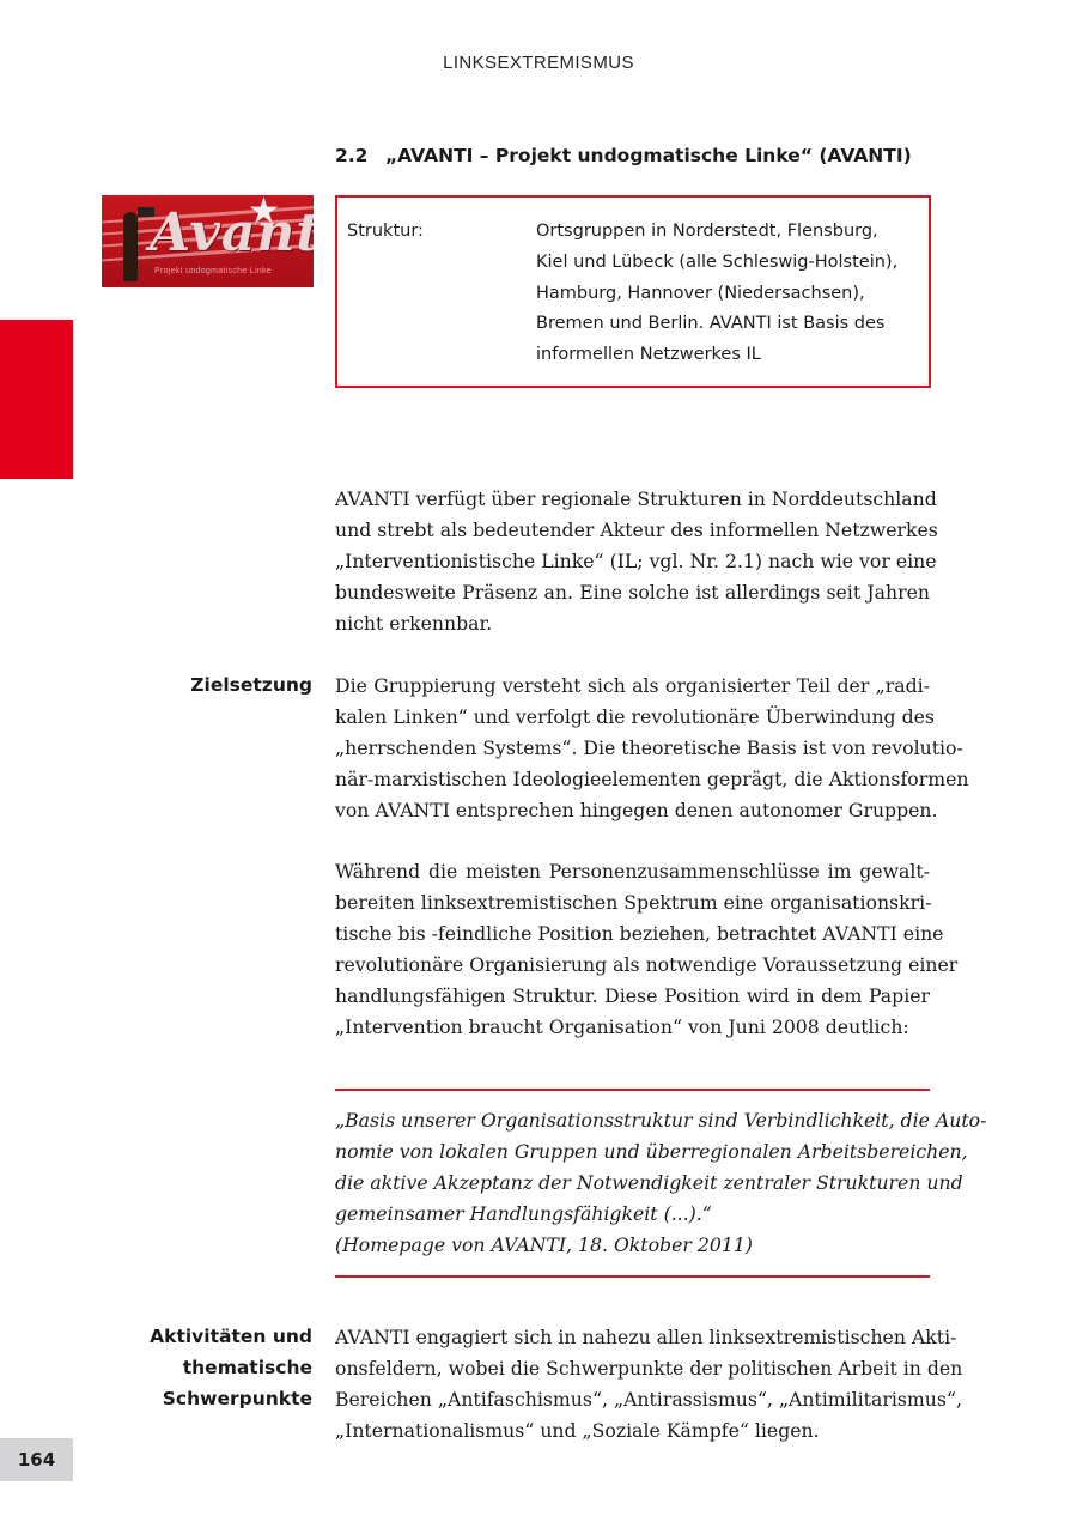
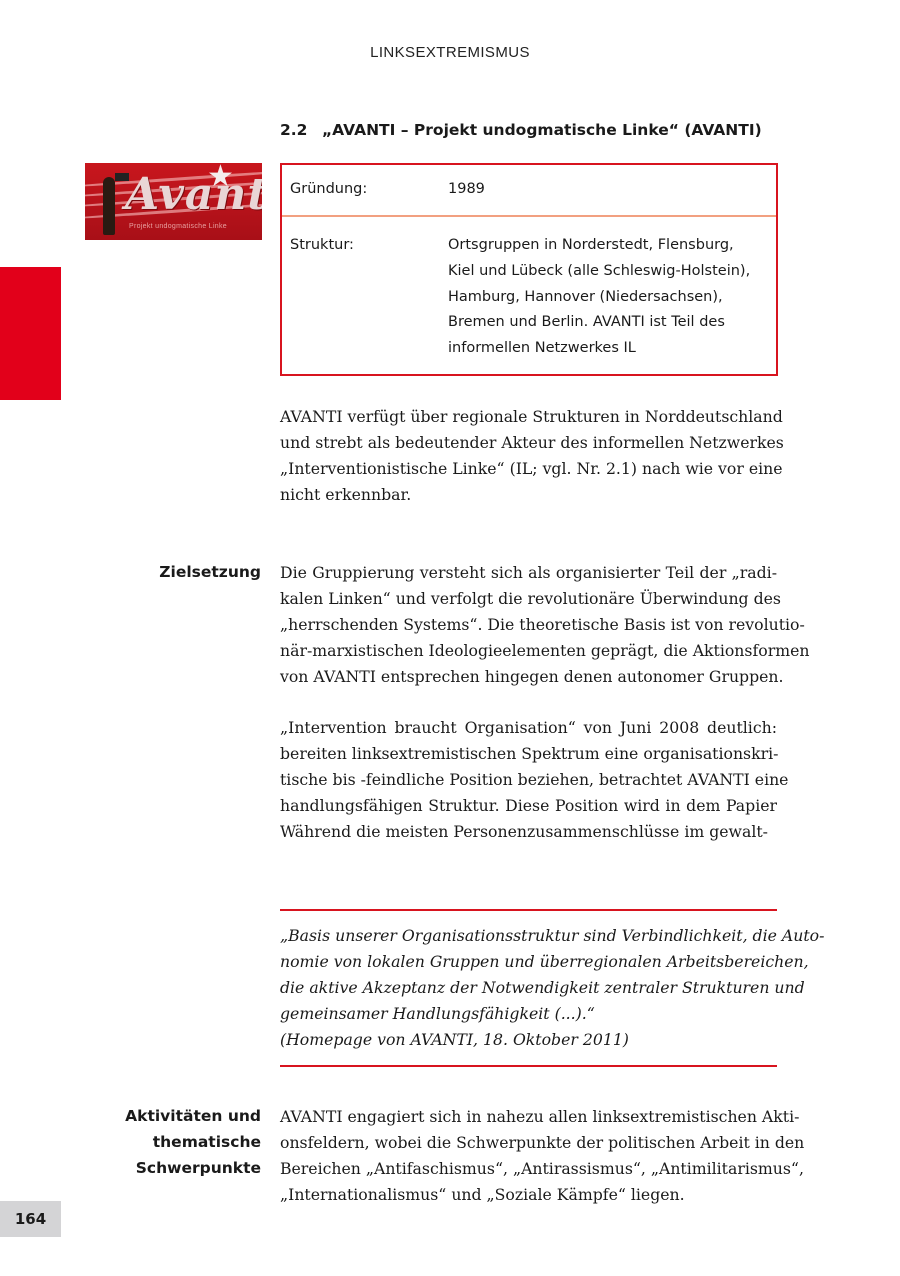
  LINKSEXTREMISMUS
  2.2 „AVANTI – Projekt undogmatische Linke“ (AVANTI)
  ★
  Avant
+ Gründung:
+ 1989
  Struktur:
  Ortsgruppen in Norderstedt, Flensburg,
  Kiel und Lübeck (alle Schleswig-Holstein),
  Hamburg, Hannover (Niedersachsen),
- Bremen und Berlin. AVANTI ist Basis des
+ Bremen und Berlin. AVANTI ist Teil des
  informellen Netzwerkes IL
  AVANTI verfügt über regionale Strukturen in Norddeutschland
  und strebt als bedeutender Akteur des informellen Netzwerkes
  „Interventionistische Linke“ (IL; vgl. Nr. 2.1) nach wie vor eine
- bundesweite Präsenz an. Eine solche ist allerdings seit Jahren
  nicht erkennbar.
  Zielsetzung
  Die Gruppierung versteht sich als organisierter Teil der „radi-
  kalen Linken“ und verfolgt die revolutionäre Überwindung des
  „herrschenden Systems“. Die theoretische Basis ist von revolutio-
  när-marxistischen Ideologieelementen geprägt, die Aktionsformen
  von AVANTI entsprechen hingegen denen autonomer Gruppen.
- Während die meisten Personenzusammenschlüsse im gewalt-
+ „Intervention braucht Organisation“ von Juni 2008 deutlich:
  bereiten linksextremistischen Spektrum eine organisationskri-
  tische bis -feindliche Position beziehen, betrachtet AVANTI eine
- revolutionäre Organisierung als notwendige Voraussetzung einer
  handlungsfähigen Struktur. Diese Position wird in dem Papier
- „Intervention braucht Organisation“ von Juni 2008 deutlich:
+ Während die meisten Personenzusammenschlüsse im gewalt-
  „Basis unserer Organisationsstruktur sind Verbindlichkeit, die Auto-
  nomie von lokalen Gruppen und überregionalen Arbeitsbereichen,
  die aktive Akzeptanz der Notwendigkeit zentraler Strukturen und
  gemeinsamer Handlungsfähigkeit (...).“
  (Homepage von AVANTI, 18. Oktober 2011)
  Aktivitäten und
  thematische
  Schwerpunkte
  AVANTI engagiert sich in nahezu allen linksextremistischen Akti-
  onsfeldern, wobei die Schwerpunkte der politischen Arbeit in den
  Bereichen „Antifaschismus“, „Antirassismus“, „Antimilitarismus“,
  „Internationalismus“ und „Soziale Kämpfe“ liegen.
  164
